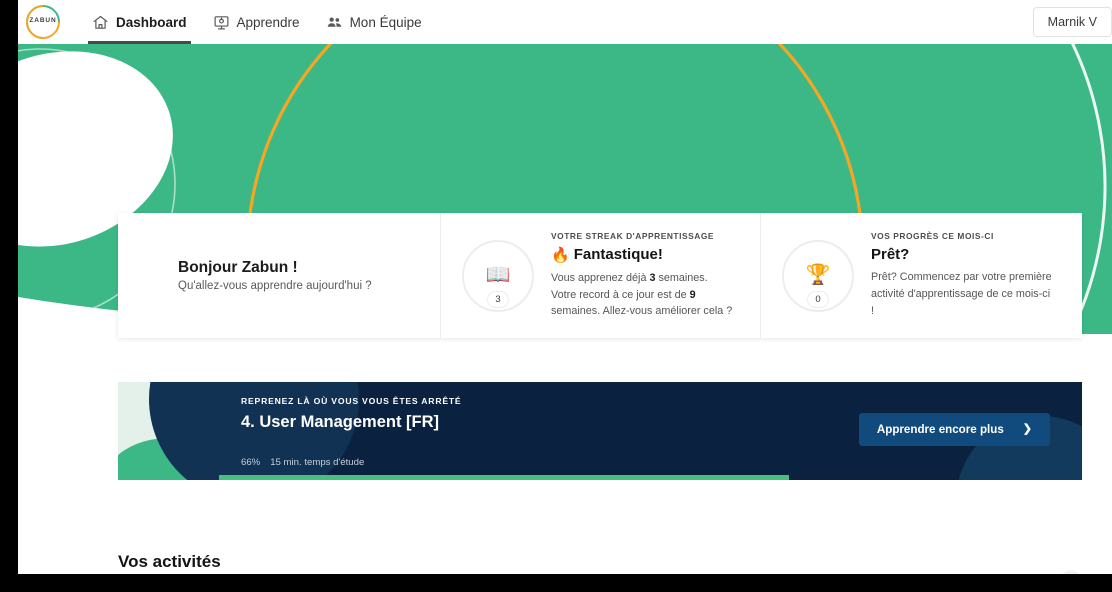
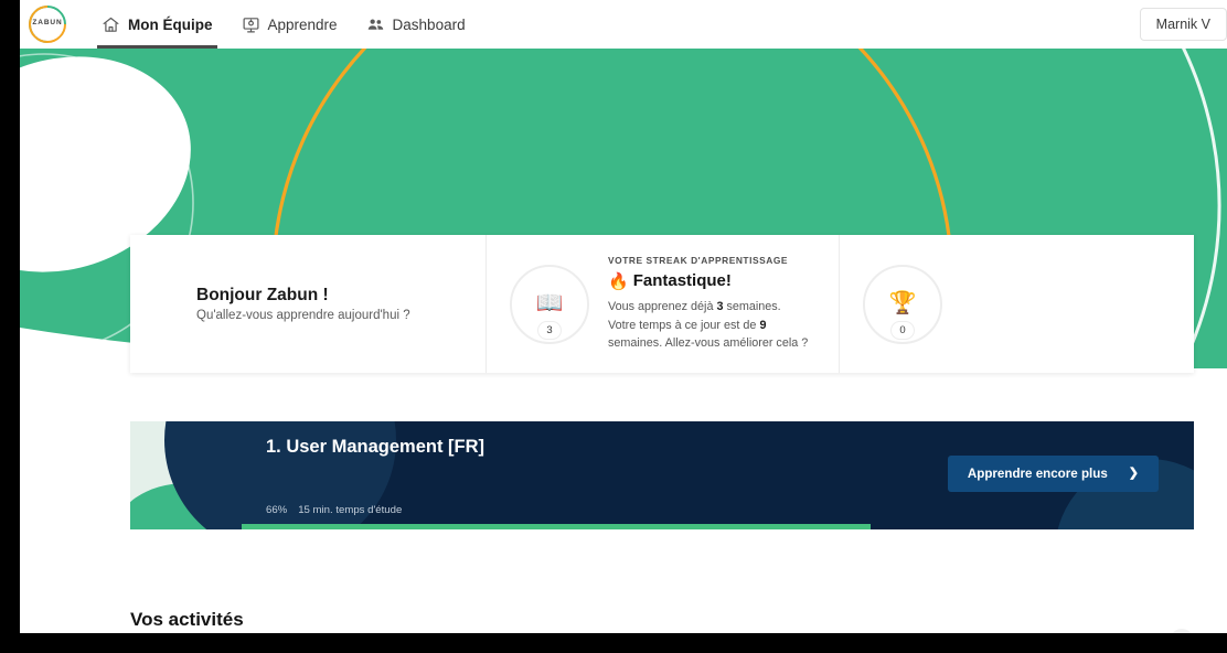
- Dashboard
+ Mon Équipe
  Apprendre
- Mon Équipe
+ Dashboard
  Marnik V
  Bonjour Zabun !
  Qu'allez-vous apprendre aujourd'hui ?
  📖
  3
  VOTRE STREAK D'APPRENTISSAGE
  🔥
  Fantastique!
- Vous apprenez déjà 3 semaines. Votre record à ce jour est de 9 semaines. Allez-vous améliorer cela ?
+ Vous apprenez déjà 3 semaines. Votre temps à ce jour est de 9 semaines. Allez-vous améliorer cela ?
  🏆
  0
- VOS PROGRÈS CE MOIS-CI
- Prêt?
- Prêt? Commencez par votre première activité d'apprentissage de ce mois-ci !
- REPRENEZ LÀ OÙ VOUS VOUS ÊTES ARRÊTÉ
- 4. User Management [FR]
+ 1. User Management [FR]
  66%
  15 min. temps d'étude
  Apprendre encore plus
  ❯
  Vos activités
